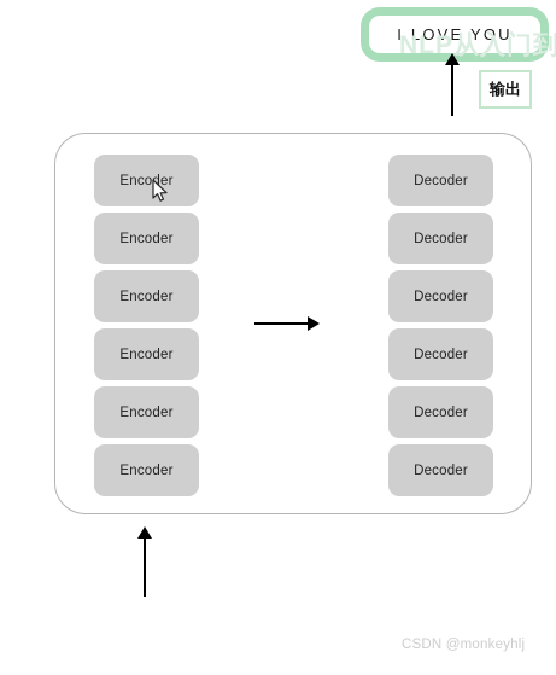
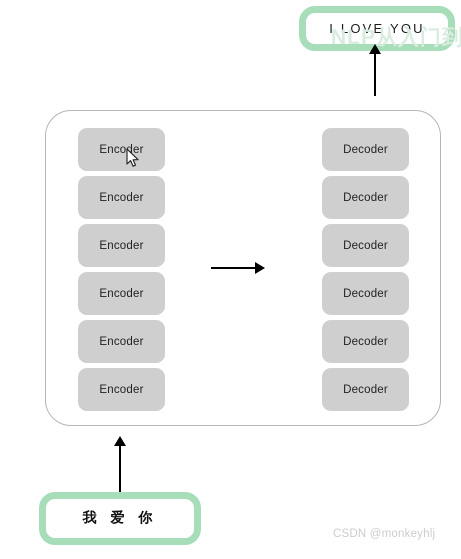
  I LOVE YOU
  NLP从入门到
- 输出
  Encoder
  Encoder
  Encoder
  Encoder
  Encoder
  Encoder
  Decoder
  Decoder
  Decoder
  Decoder
  Decoder
  Decoder
+ 我 爱 你
  CSDN @monkeyhlj
